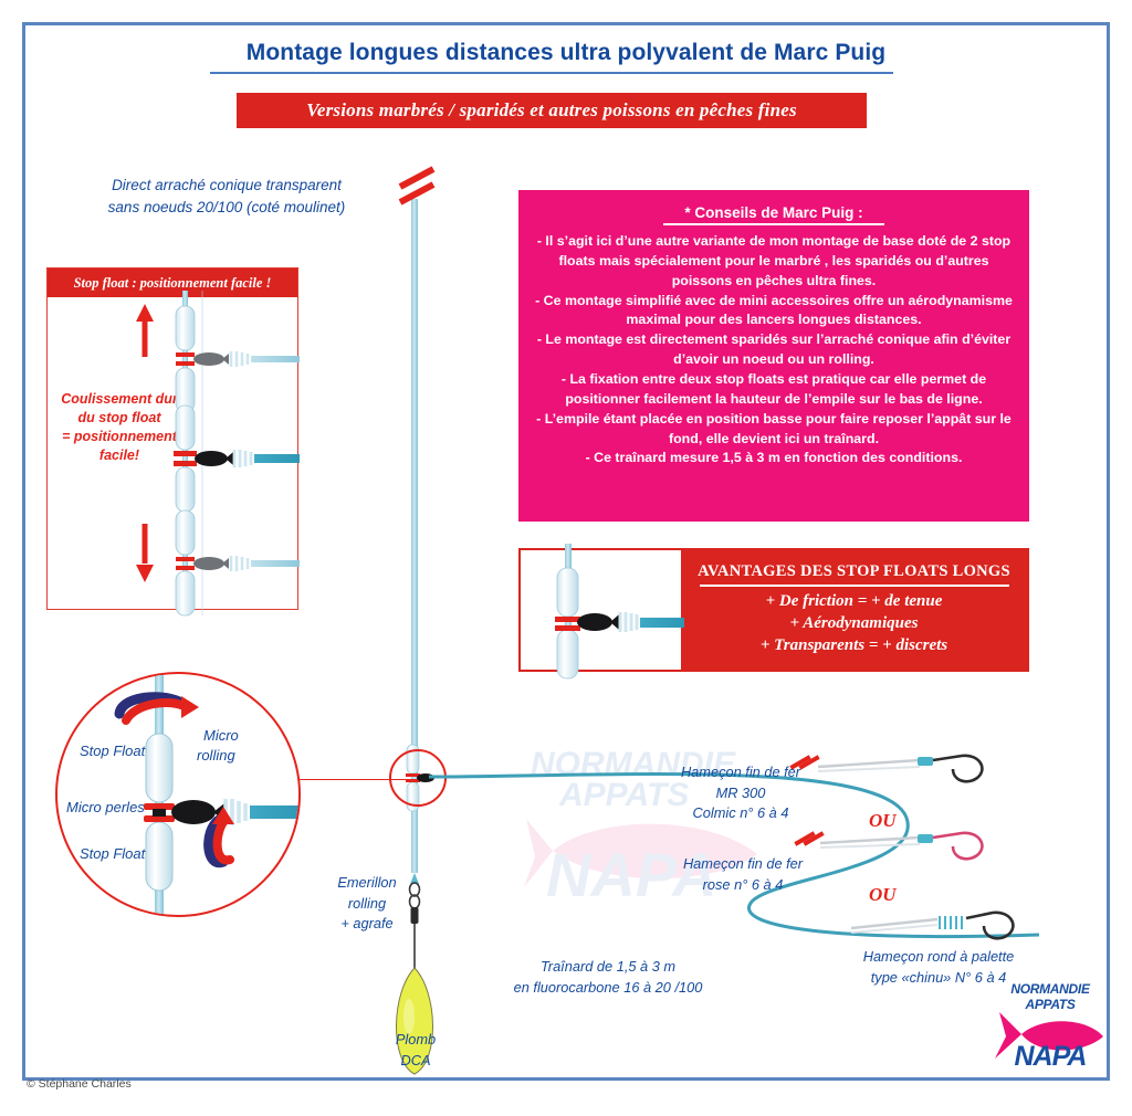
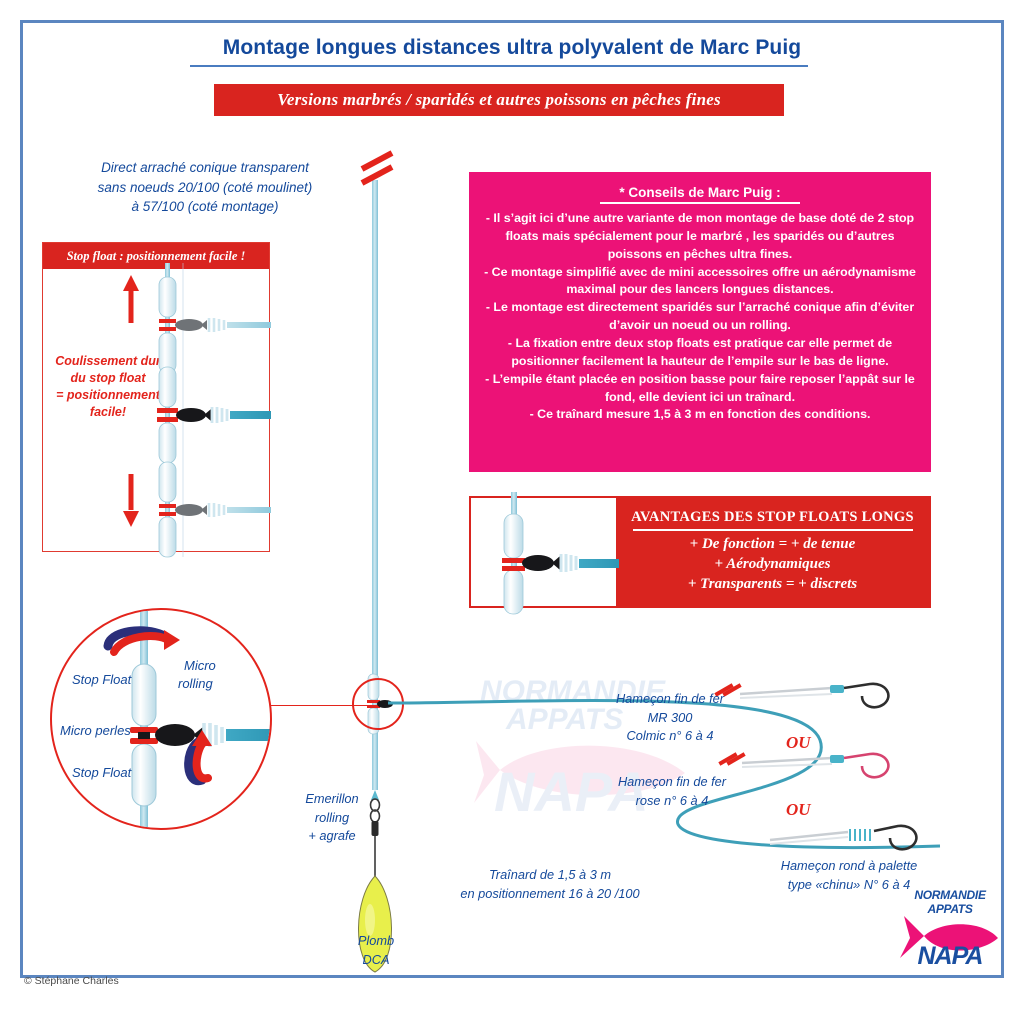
  NORMANDIE
  APPATS
  NAPA
  Montage longues distances ultra polyvalent de Marc Puig
  Versions marbrés / sparidés et autres poissons en pêches fines
  Direct arraché conique transparent
  sans noeuds 20/100 (coté moulinet)
+ à 57/100 (coté montage)
  Stop float : positionnement facile !
  Coulissement dur
  du stop float
  = positionnement
  facile!
  * Conseils de Marc Puig :
  - Il s’agit ici d’une autre variante de mon montage de base doté de 2 stop floats mais spécialement pour le marbré , les sparidés ou d’autres poissons en pêches ultra fines.
  - Ce montage simplifié avec de mini accessoires offre un aérodynamisme maximal pour des lancers longues distances.
  - Le montage est directement sparidés sur l’arraché conique afin d’éviter d’avoir un noeud ou un rolling.
  - La fixation entre deux stop floats est pratique car elle permet de positionner facilement la hauteur de l’empile sur le bas de ligne.
  - L’empile étant placée en position basse pour faire reposer l’appât sur le fond, elle devient ici un traînard.
  - Ce traînard mesure 1,5 à 3 m en fonction des conditions.
  AVANTAGES DES STOP FLOATS LONGS
- + De friction = + de tenue
+ + De fonction = + de tenue
  + Aérodynamiques
  + Transparents = + discrets
  Stop Float
  Micro perles
  Stop Float
  Micro
  rolling
  Emerillon
  rolling
  + agrafe
  Plomb
  DCA
  Traînard de 1,5 à 3 m
- en fluorocarbone 16 à 20 /100
+ en positionnement 16 à 20 /100
  Hameçon fin de fer
  MR 300
  Colmic n° 6 à 4
  Hameçon fin de fer
  rose n° 6 à 4
  Hameçon rond à palette
  type «chinu» N° 6 à 4
  OU
  OU
  NORMANDIE
  APPATS
  NAPA
  © Stéphane Charles
